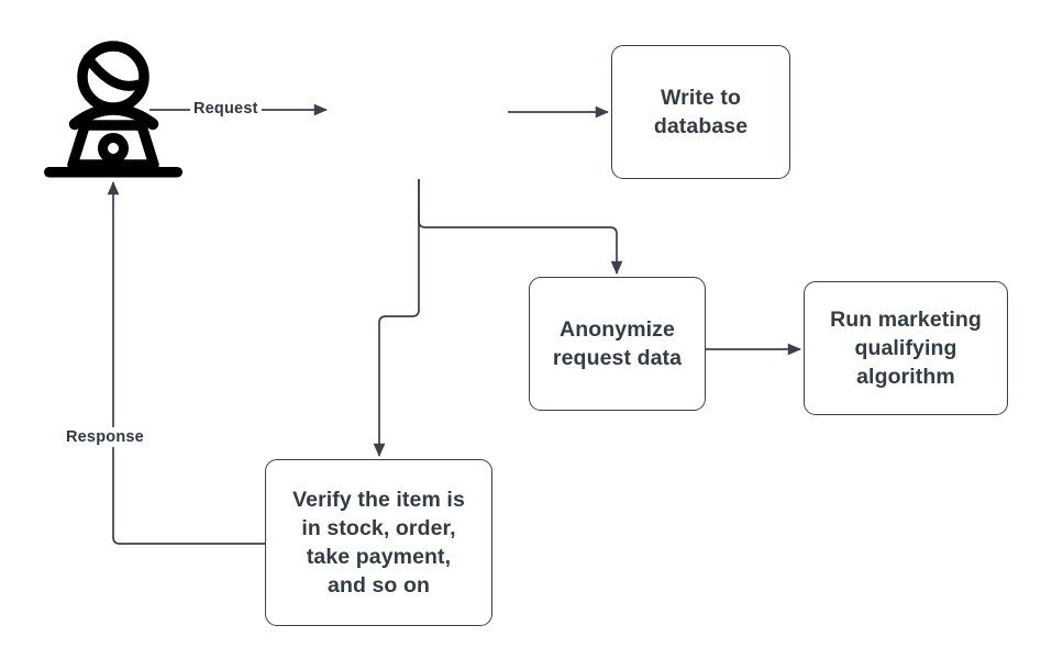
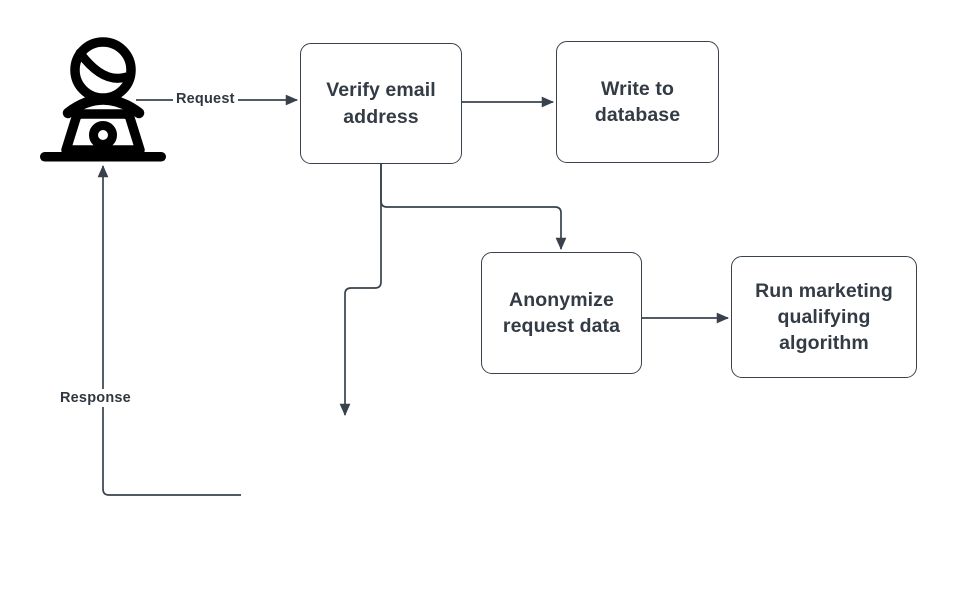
+ Verify email
+ address
  Write to
  database
  Anonymize
  request data
  Run marketing
  qualifying
  algorithm
- Verify the item is
- in stock, order,
- take payment,
- and so on
  Request
  Response
